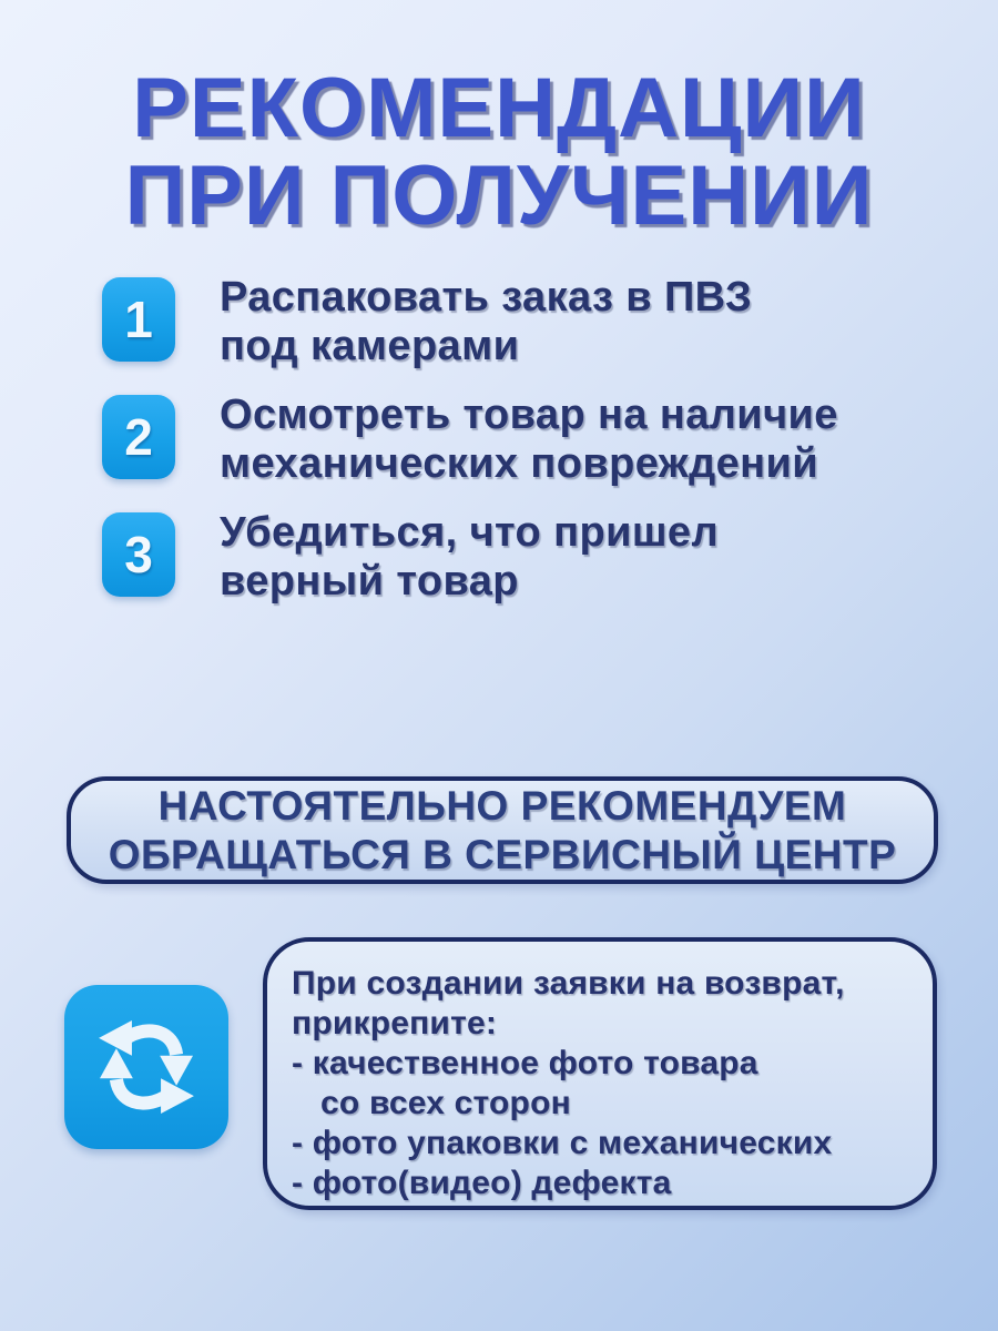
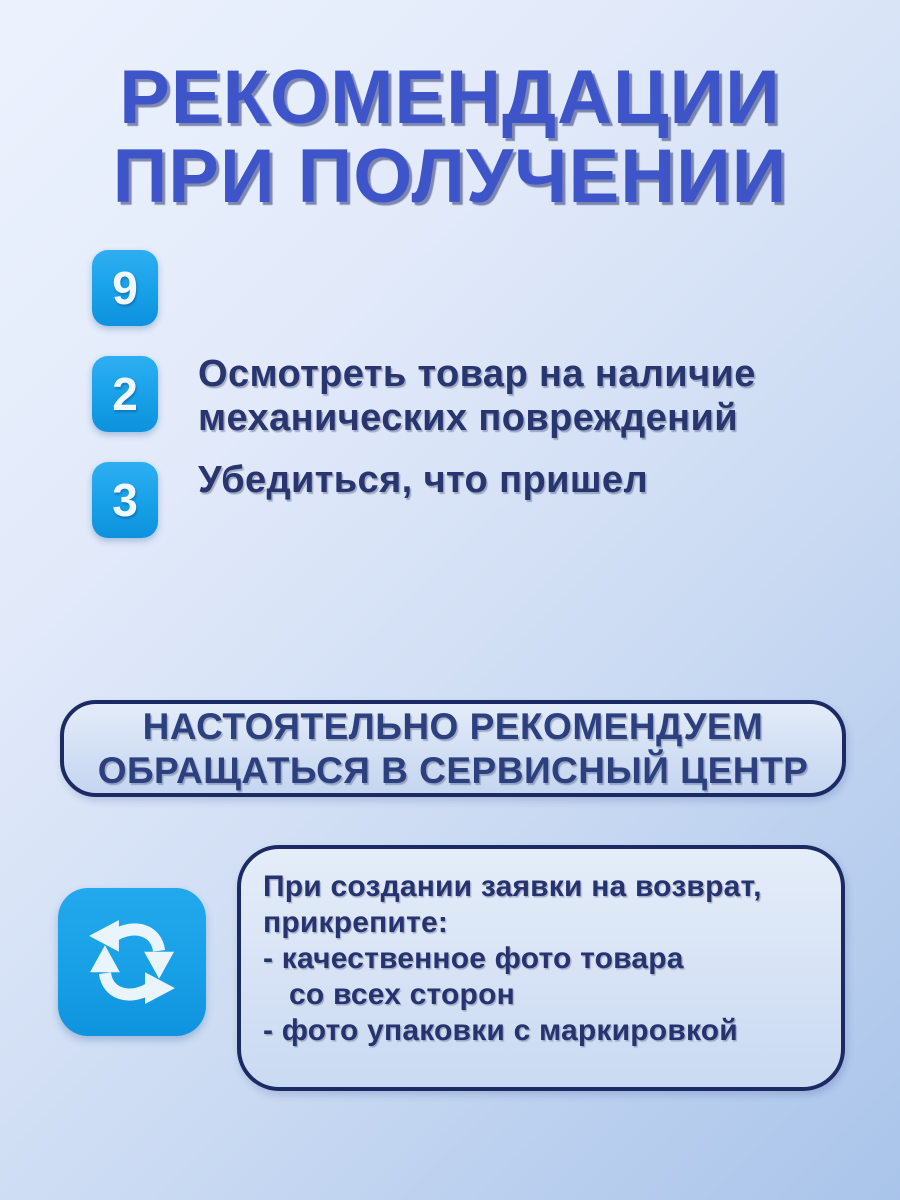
  РЕКОМЕНДАЦИИ
  ПРИ ПОЛУЧЕНИИ
- 1
+ 9
- Распаковать заказ в ПВЗ
- под камерами
  2
  Осмотреть товар на наличие
  механических повреждений
  3
  Убедиться, что пришел
- верный товар
  НАСТОЯТЕЛЬНО РЕКОМЕНДУЕМ
  ОБРАЩАТЬСЯ В СЕРВИСНЫЙ ЦЕНТР
  При создании заявки на возврат,
  прикрепите:
  - качественное фото товара
  со всех сторон
- - фото упаковки с механических
+ - фото упаковки с маркировкой
- - фото(видео) дефекта
